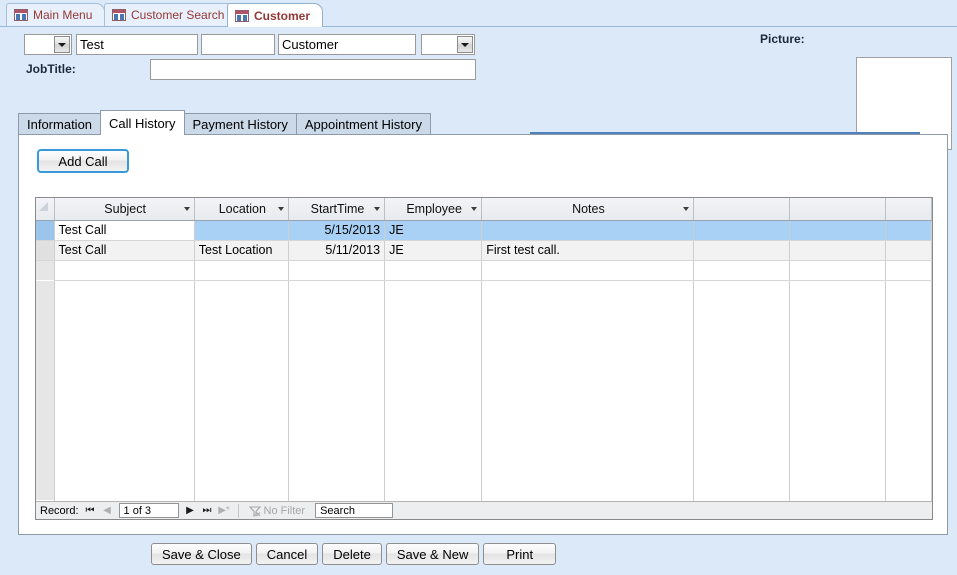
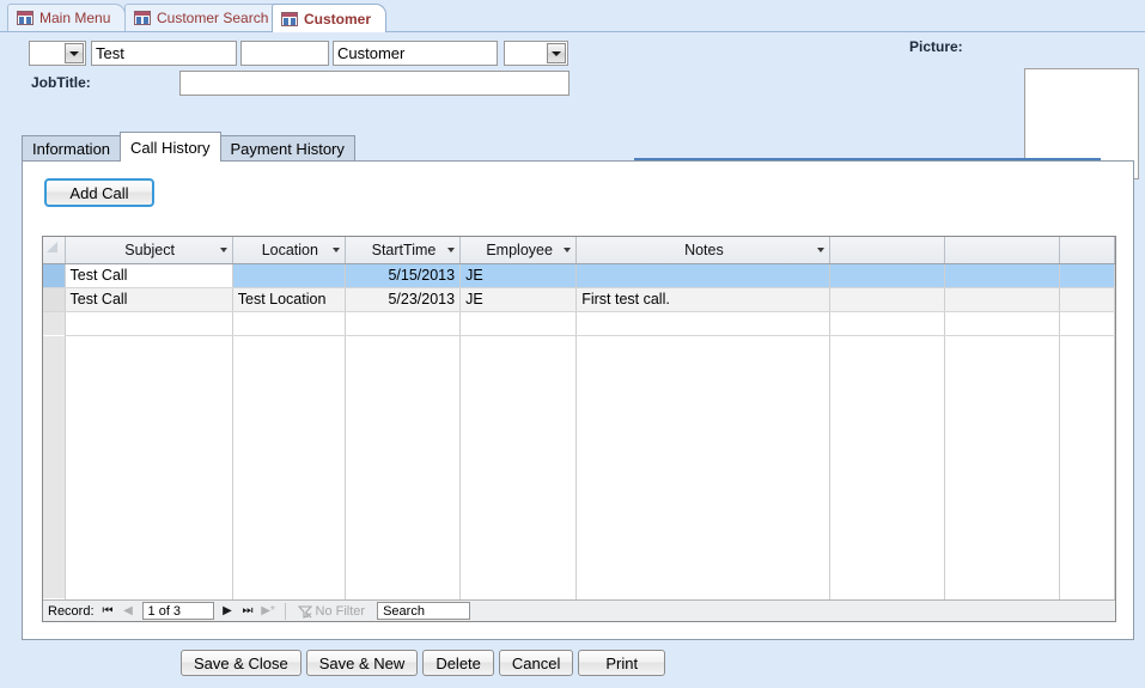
  Main Menu
  Customer Search
  Customer
  Test
  Customer
  JobTitle:
  Picture:
  Information
  Call History
  Payment History
- Appointment History
  Add Call
  	Subject	Location	StartTime	Employee	Notes
  	Test Call		5/15/2013	JE
- 	Test Call	Test Location	5/11/2013	JE	First test call.
+ 	Test Call	Test Location	5/23/2013	JE	First test call.
  Record:
  ⏮
  ◀
  1 of 3
  ▶
  ⏭
  ▶*
  No Filter
  Search
  Save & Close
- Cancel
+ Save & New
  Delete
- Save & New
+ Cancel
  Print
